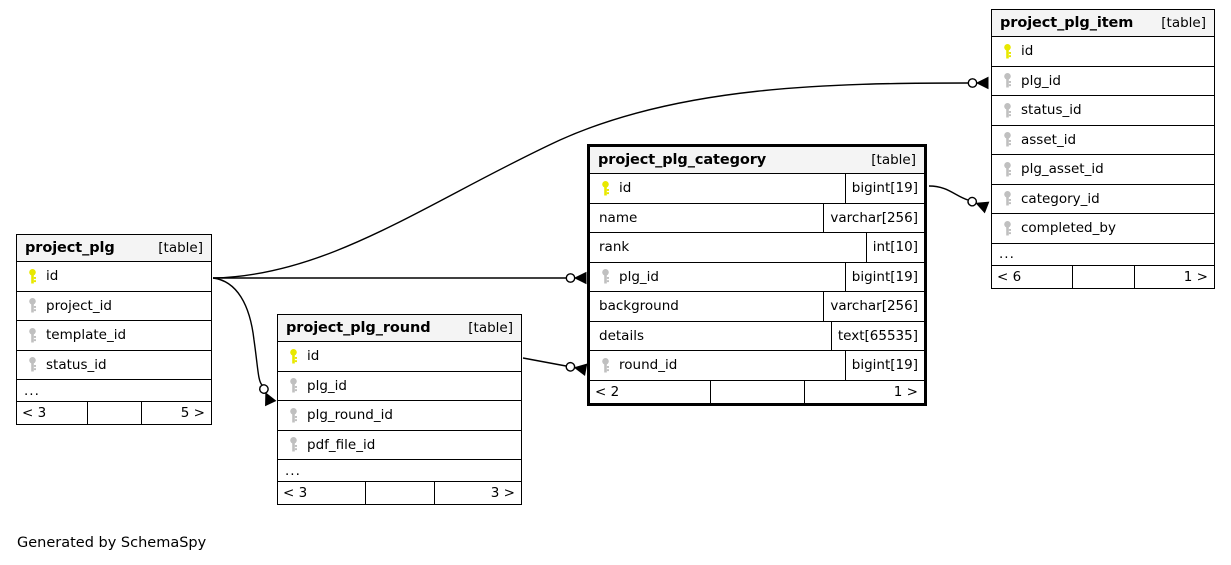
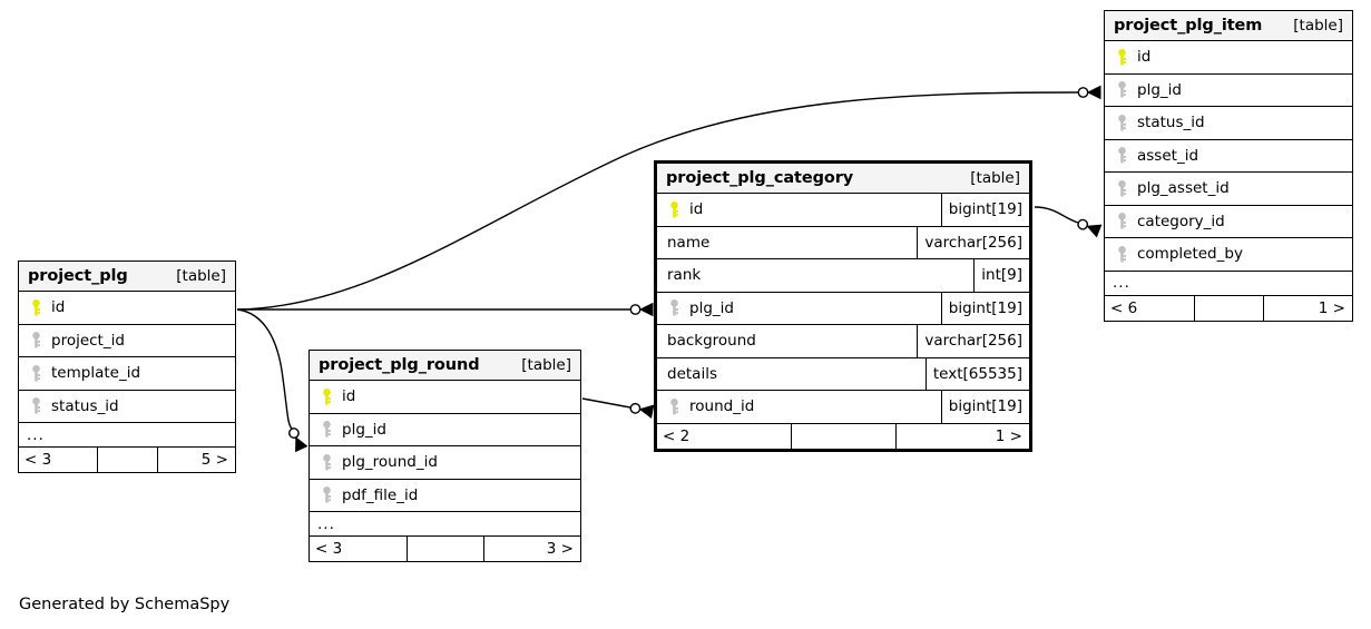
  project_plg
  [table]
  id
  project_id
  template_id
  status_id
  ...
  < 3
  5 >
  project_plg_round
  [table]
  id
  plg_id
  plg_round_id
  pdf_file_id
  ...
  < 3
  3 >
  project_plg_category
  [table]
  id
  bigint[19]
  name
  varchar[256]
  rank
- int[10]
+ int[9]
  plg_id
  bigint[19]
  background
  varchar[256]
  details
  text[65535]
  round_id
  bigint[19]
  < 2
  1 >
  project_plg_item
  [table]
  id
  plg_id
  status_id
  asset_id
  plg_asset_id
  category_id
  completed_by
  ...
  < 6
  1 >
  Generated by SchemaSpy
